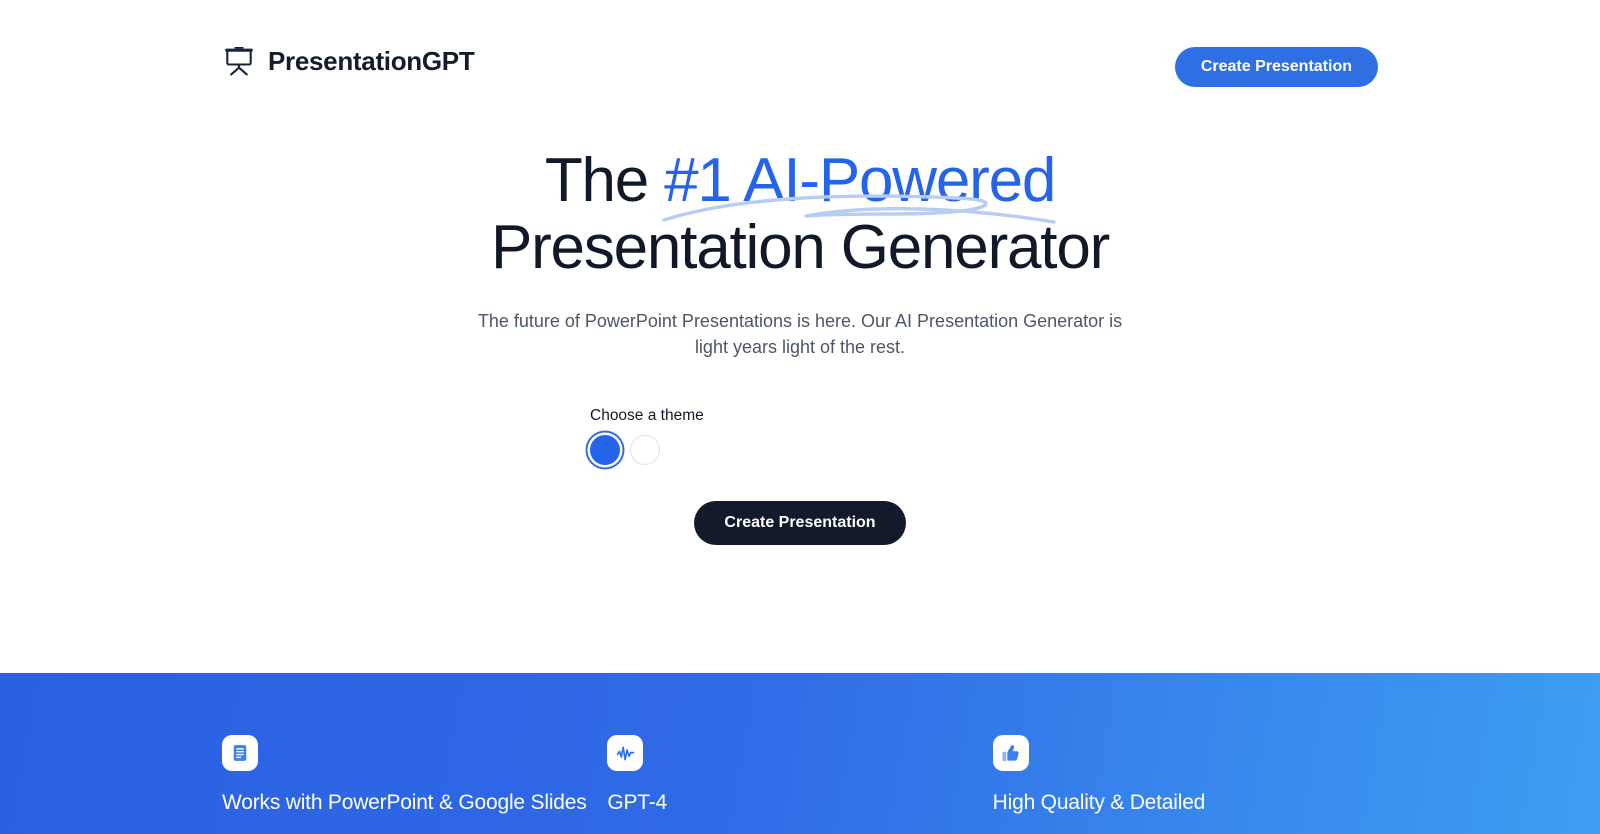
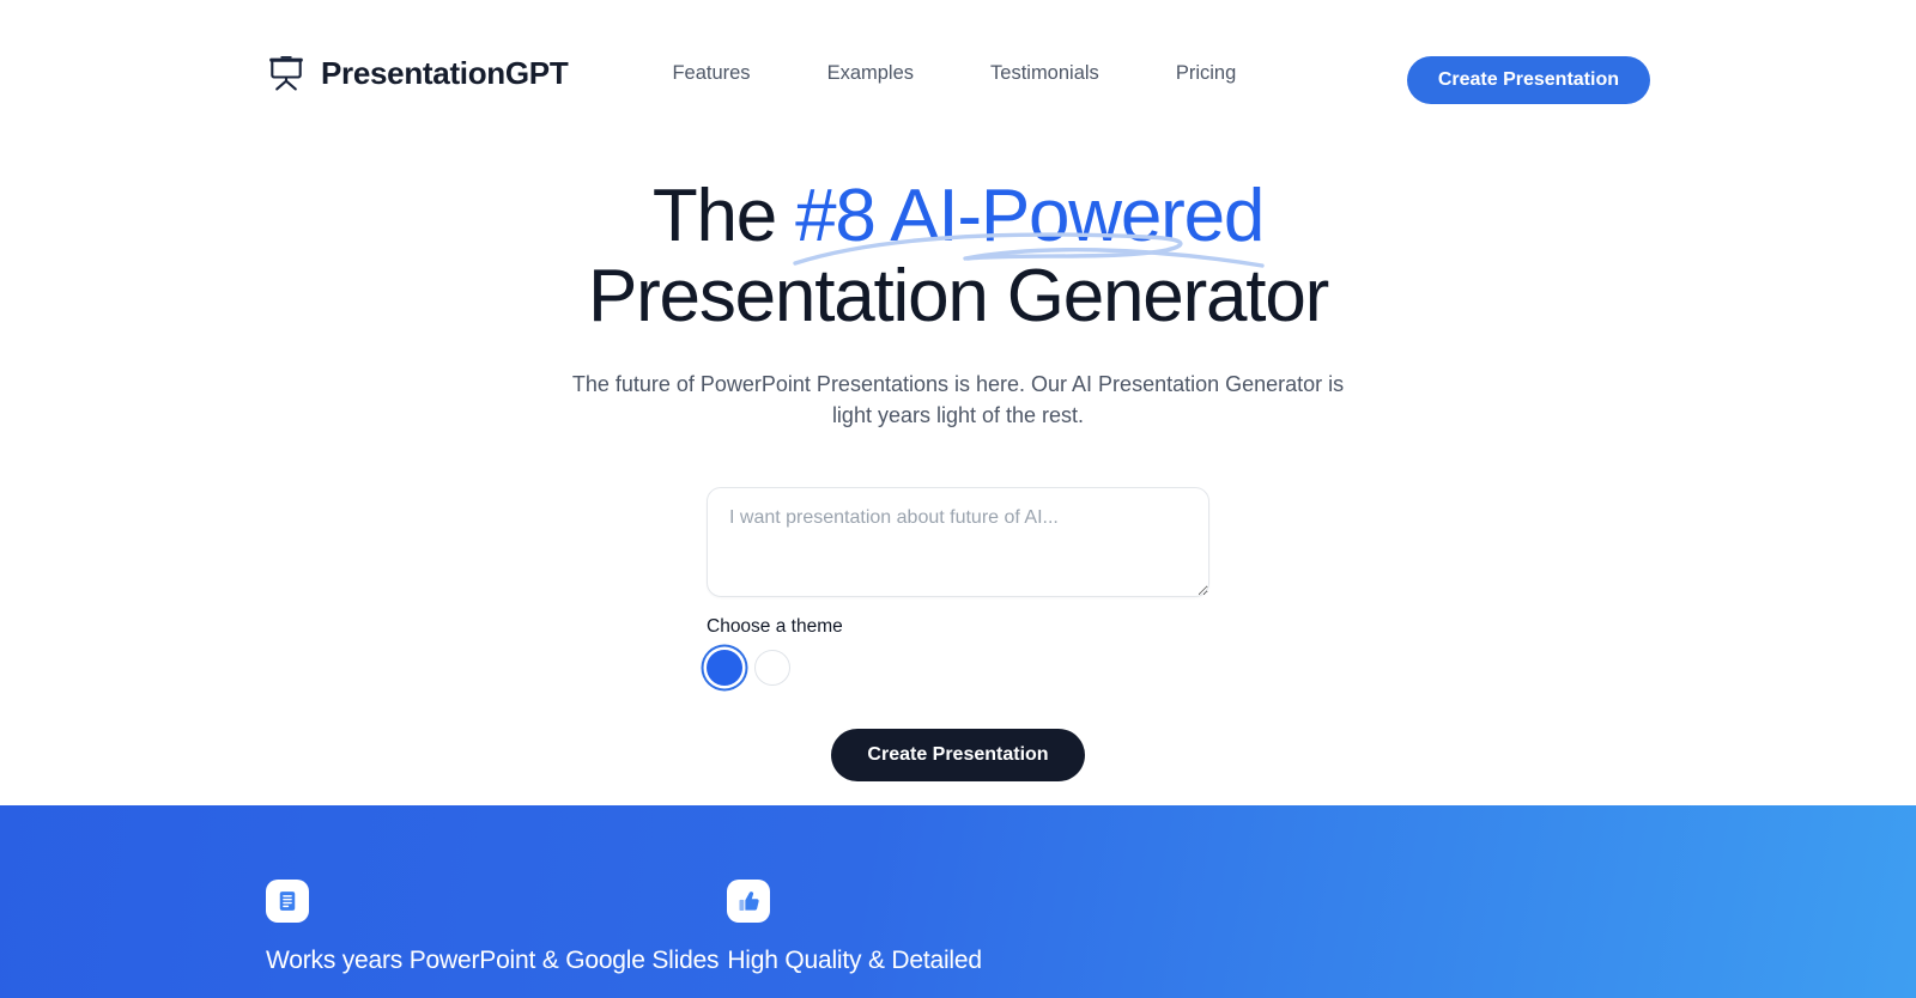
  PresentationGPT
+ Features
+ Examples
+ Testimonials
+ Pricing
  Create Presentation
- The #1 AI-Powered
+ The #8 AI-Powered
  Presentation Generator
  The future of PowerPoint Presentations is here. Our AI Presentation Generator is light years light of the rest.
+ I want presentation about future of AI...
  Choose a theme
  Create Presentation
- Works with PowerPoint & Google Slides
+ Works years PowerPoint & Google Slides
- GPT-4
  High Quality & Detailed
